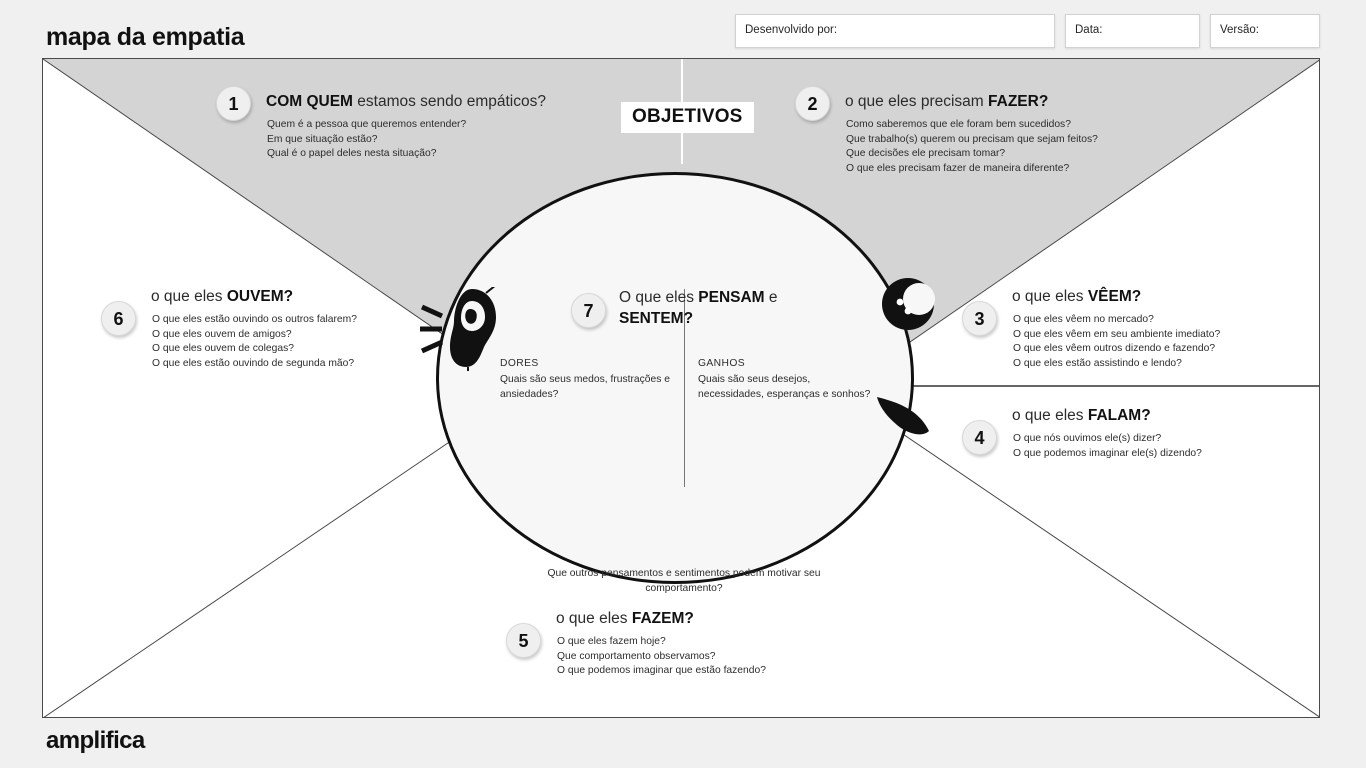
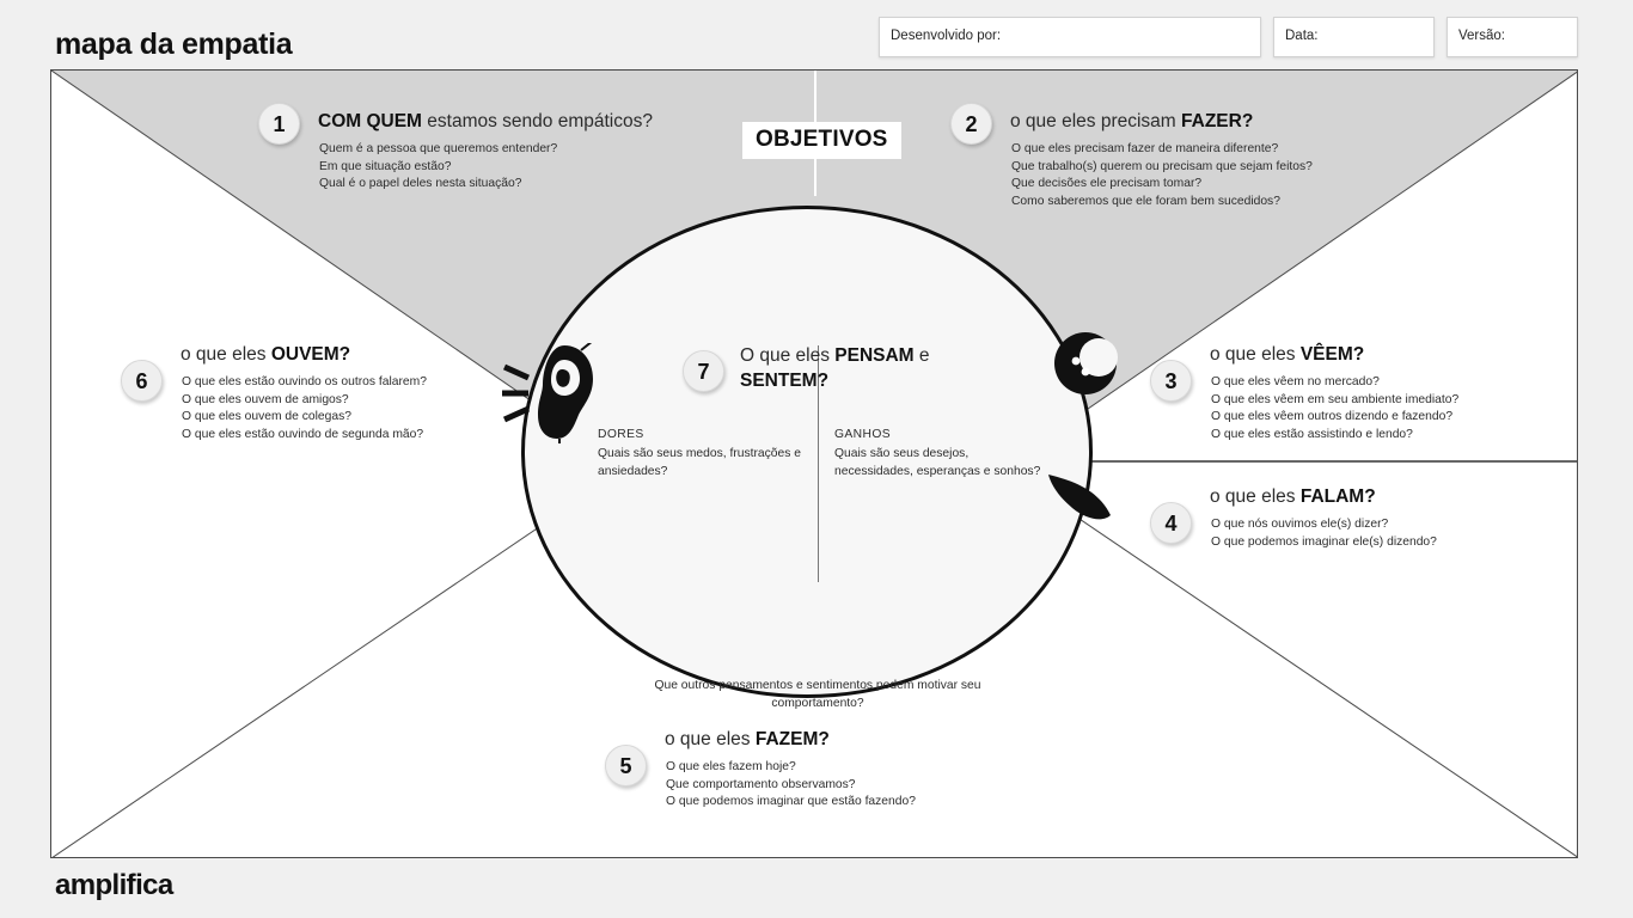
  mapa da empatia
  Desenvolvido por:
  Data:
  Versão:
  OBJETIVOS
  7
  O que eles PENSAM e SENTEM?
  DORES
  Quais são seus medos, frustrações e ansiedades?
  GANHOS
  Quais são seus desejos, necessidades, esperanças e sonhos?
  Que outros pensamentos e sentimentos podem motivar seu comportamento?
  1
  COM QUEM estamos sendo empáticos?
  Quem é a pessoa que queremos entender?
  Em que situação estão?
  Qual é o papel deles nesta situação?
  2
  o que eles precisam FAZER?
- Como saberemos que ele foram bem sucedidos?
+ O que eles precisam fazer de maneira diferente?
  Que trabalho(s) querem ou precisam que sejam feitos?
  Que decisões ele precisam tomar?
- O que eles precisam fazer de maneira diferente?
+ Como saberemos que ele foram bem sucedidos?
  6
  o que eles OUVEM?
  O que eles estão ouvindo os outros falarem?
  O que eles ouvem de amigos?
  O que eles ouvem de colegas?
  O que eles estão ouvindo de segunda mão?
  3
  o que eles VÊEM?
  O que eles vêem no mercado?
  O que eles vêem em seu ambiente imediato?
  O que eles vêem outros dizendo e fazendo?
  O que eles estão assistindo e lendo?
  4
  o que eles FALAM?
  O que nós ouvimos ele(s) dizer?
  O que podemos imaginar ele(s) dizendo?
  5
  o que eles FAZEM?
  O que eles fazem hoje?
  Que comportamento observamos?
  O que podemos imaginar que estão fazendo?
  amplifica
  ·
